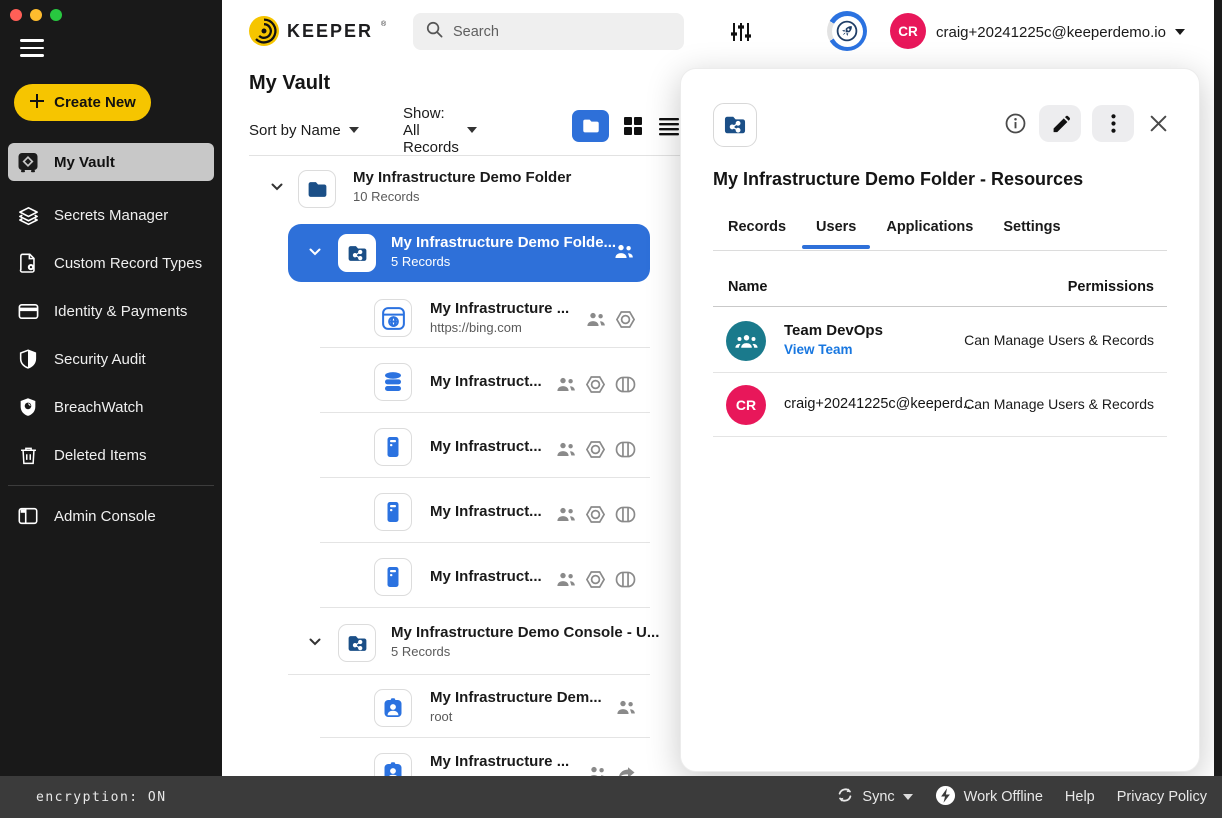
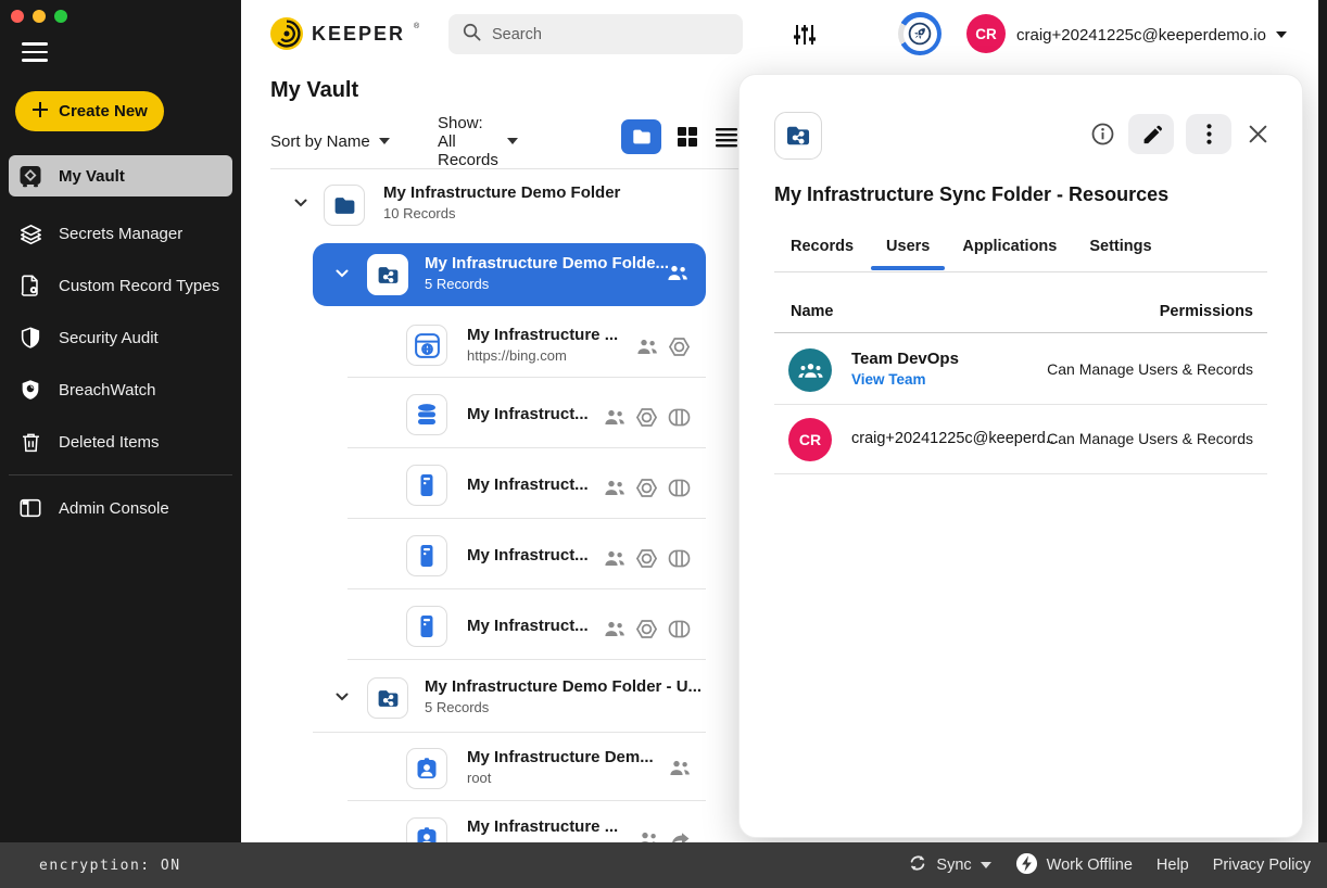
  Create New
  My Vault
  Secrets Manager
  Custom Record Types
- Identity & Payments
  Security Audit
  BreachWatch
  Deleted Items
  Admin Console
  KEEPER
  Search
  CR
  craig+20241225c@keeperdemo.io
  My Vault
  Sort by Name
  Show: All Records
  My Infrastructure Demo Folder
  10 Records
  My Infrastructure Demo Folde...
  5 Records
  My Infrastructure ...
  https://bing.com
  My Infrastruct...
  My Infrastruct...
  My Infrastruct...
  My Infrastruct...
- My Infrastructure Demo Console - U...
+ My Infrastructure Demo Folder - U...
  5 Records
  My Infrastructure Dem...
  root
  My Infrastructure ...
- My Infrastructure Demo Folder - Resources
+ My Infrastructure Sync Folder - Resources
  Records
  Users
  Applications
  Settings
  Name
  Permissions
  Team DevOps
  View Team
  Can Manage Users & Records
  CR
  craig+20241225c@keeperd...
  Can Manage Users & Records
  encryption: ON
  Sync
  Work Offline
  Help
  Privacy Policy
